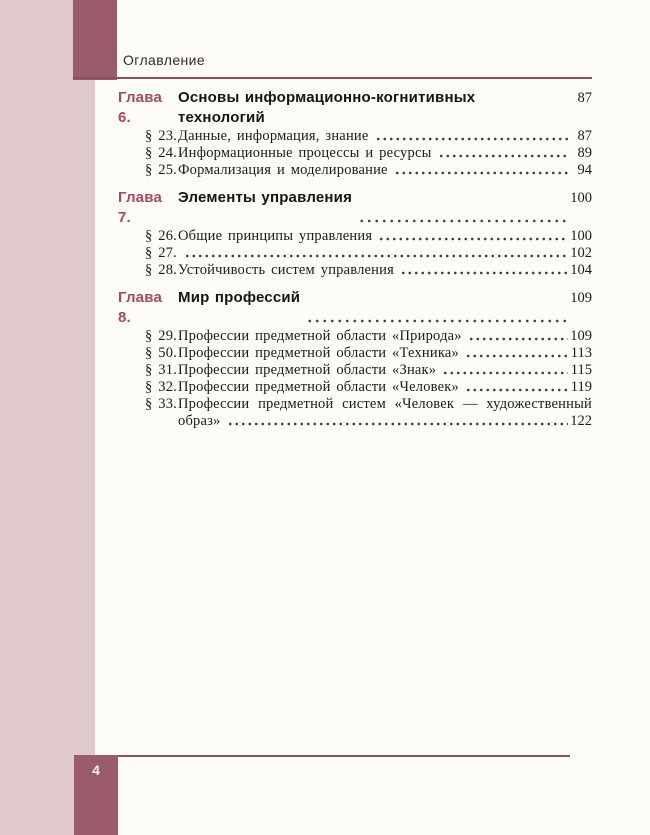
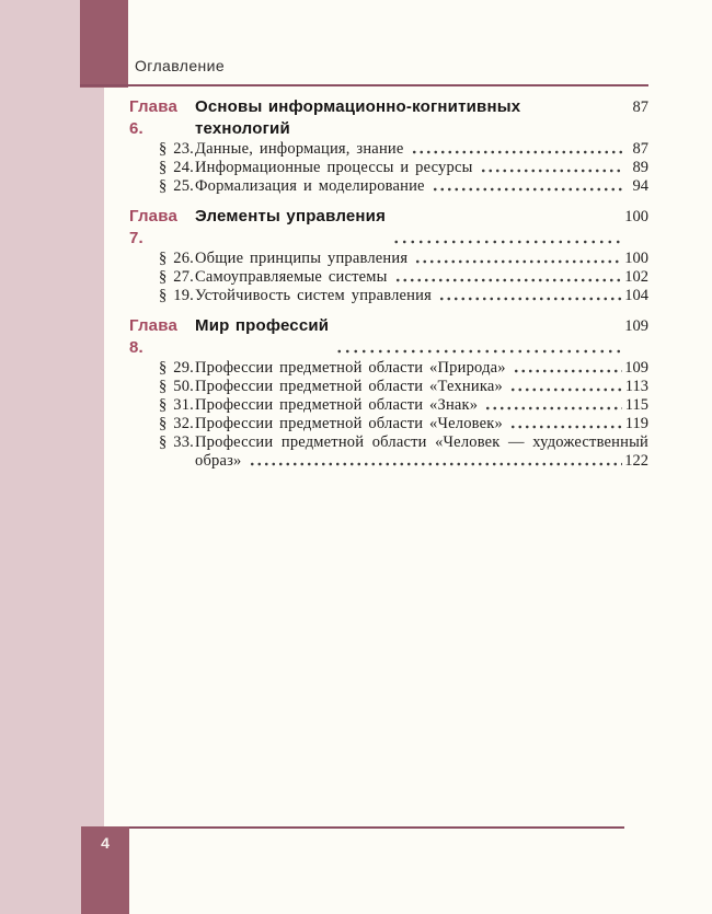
  Оглавление
  Глава 6.
  Основы информационно-когнитивных технологий
  87
  § 23.
  Данные, информация, знание
  87
  § 24.
  Информационные процессы и ресурсы
  89
  § 25.
  Формализация и моделирование
  94
  Глава 7.
  Элементы управления
  100
  § 26.
  Общие принципы управления
  100
  § 27.
+ Самоуправляемые системы
  102
- § 28.
+ § 19.
  Устойчивость систем управления
  104
  Глава 8.
  Мир профессий
  109
  § 29.
  Профессии предметной области «Природа»
  109
  § 50.
  Профессии предметной области «Техника»
  113
  § 31.
  Профессии предметной области «Знак»
  115
  § 32.
  Профессии предметной области «Человек»
  119
  § 33.
- Профессии предметной систем «Человек — художественный
+ Профессии предметной области «Человек — художественный
  образ»
  122
  4
